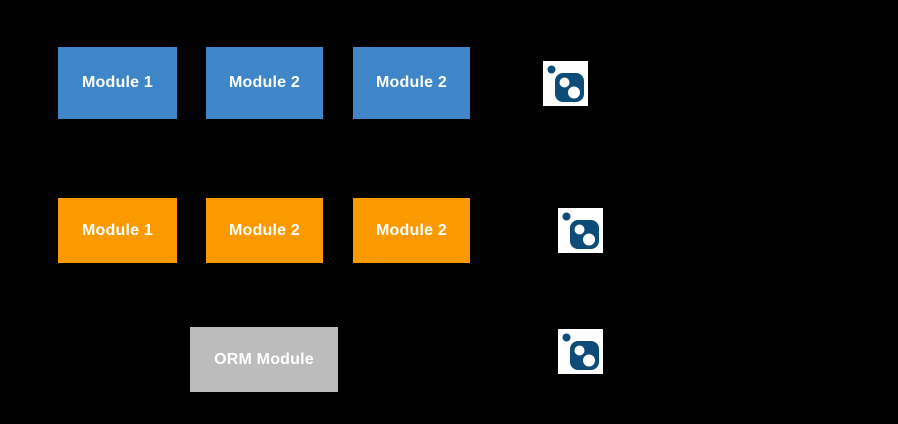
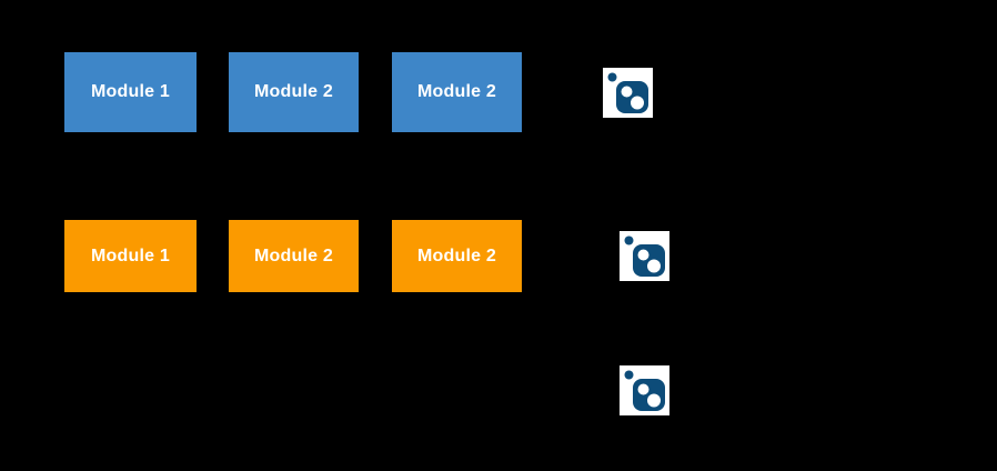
  Module 1
  Module 2
  Module 2
  Module 1
  Module 2
  Module 2
- ORM Module
